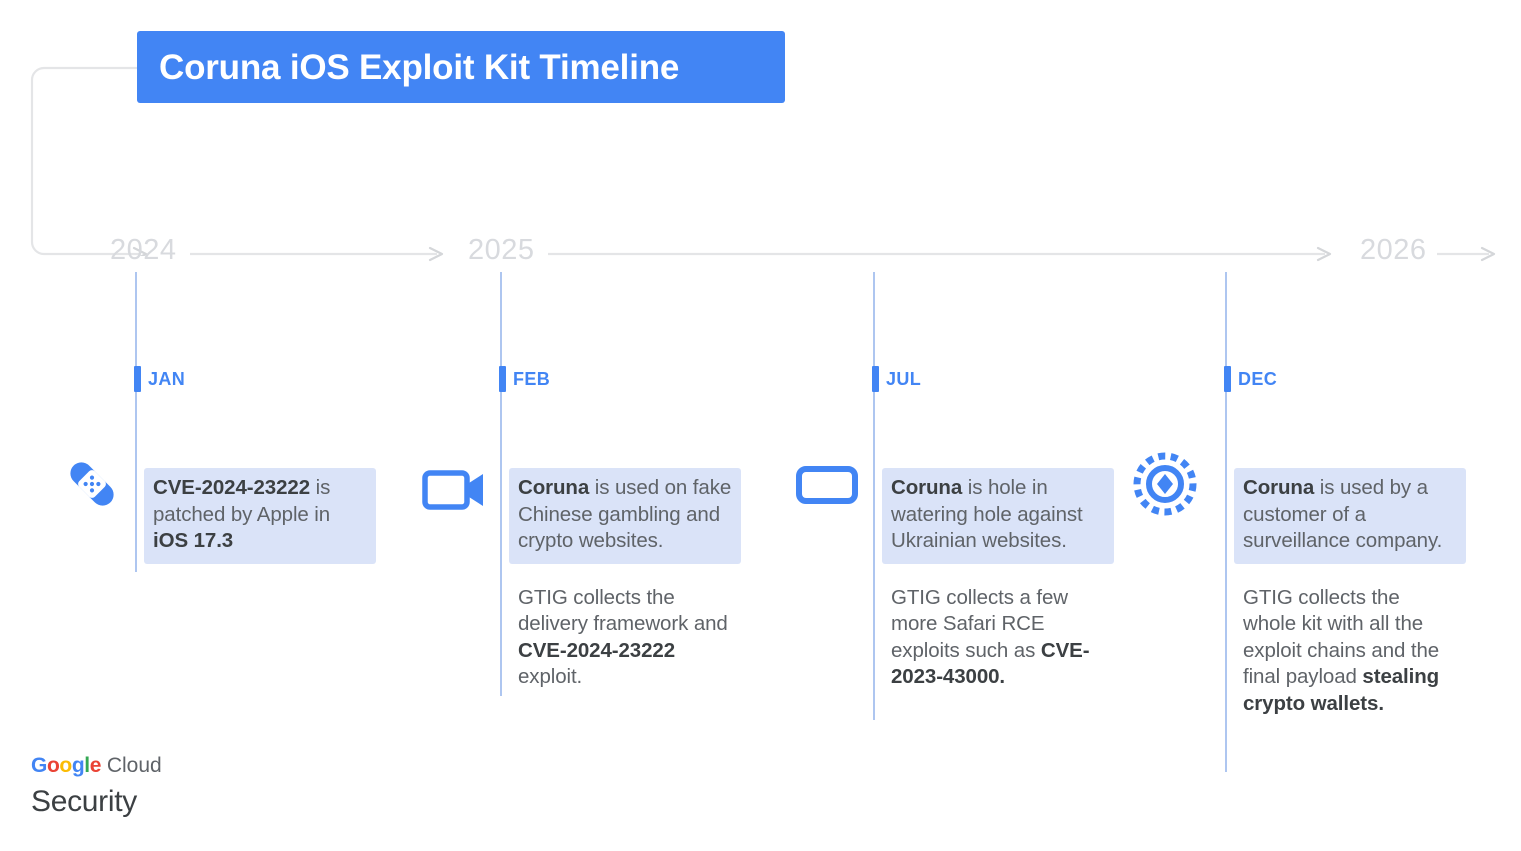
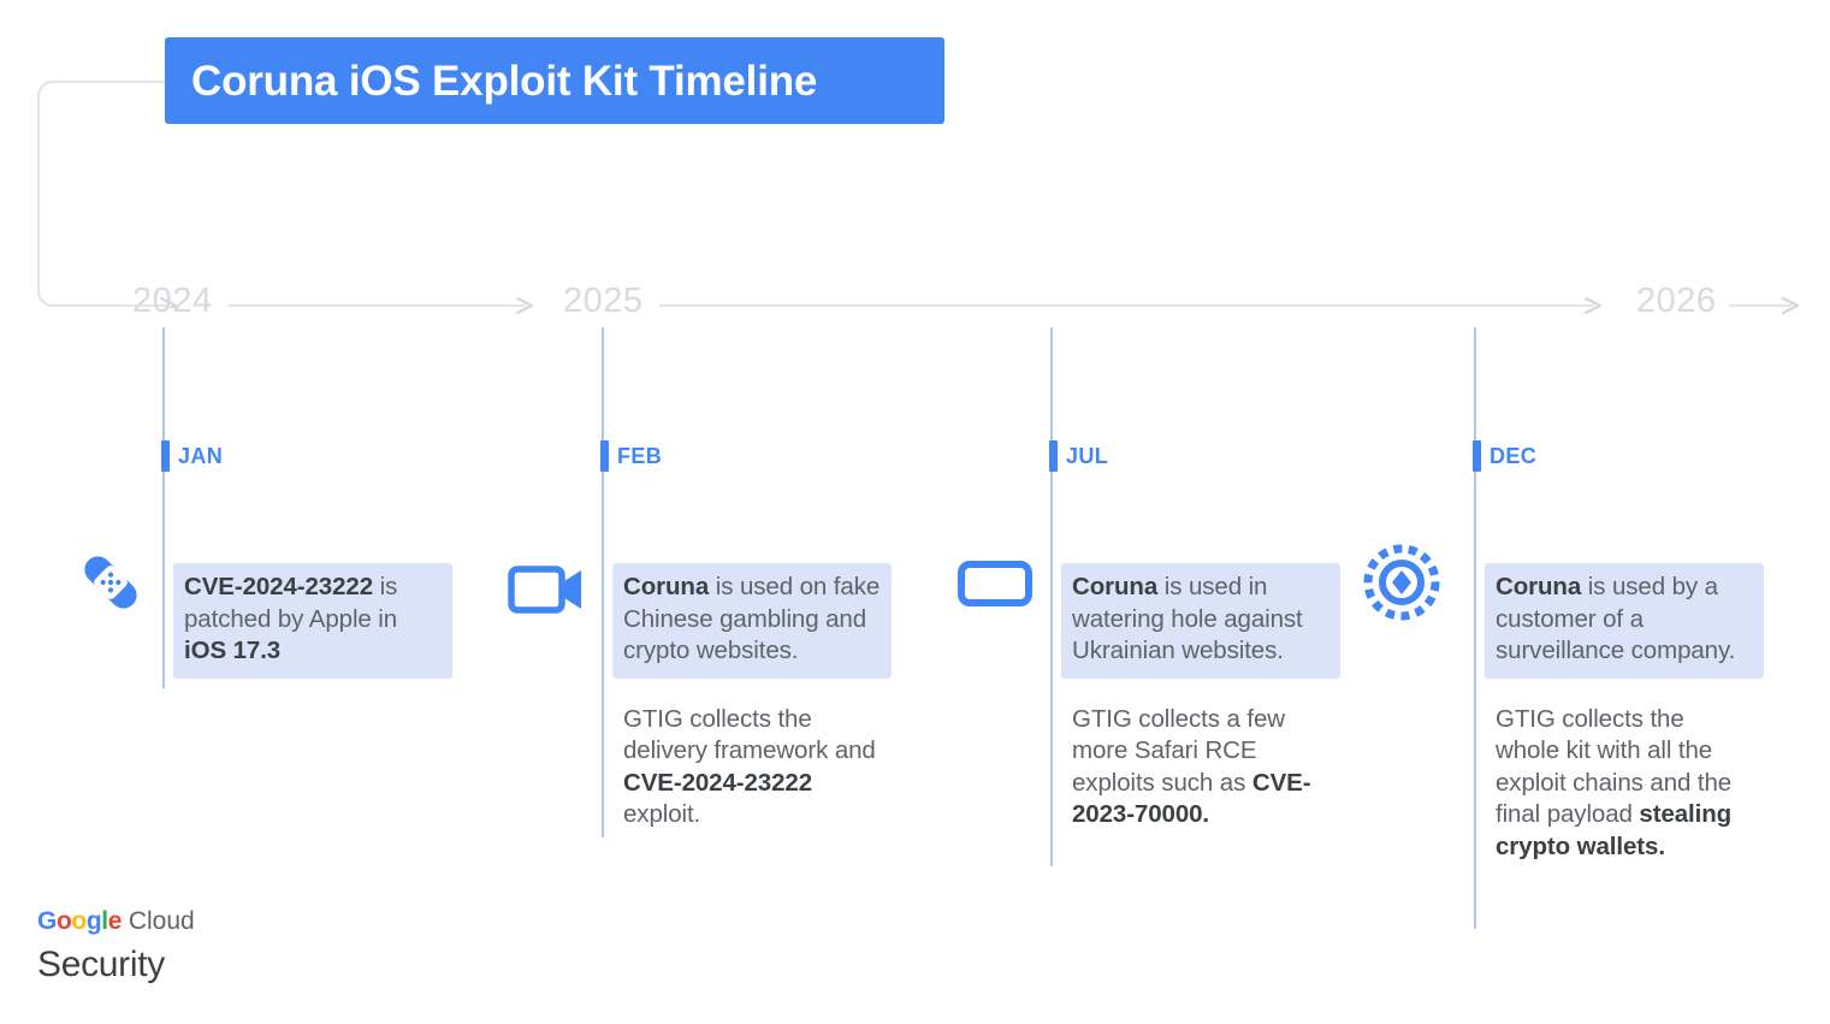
  Coruna iOS Exploit Kit Timeline
  2024
  2025
  2026
  JAN
  CVE-2024-23222 is patched by Apple in iOS 17.3
  FEB
  Coruna is used on fake Chinese gambling and crypto websites.
  GTIG collects the delivery framework and CVE-2024-23222 exploit.
  JUL
- Coruna is hole in watering hole against Ukrainian websites.
+ Coruna is used in watering hole against Ukrainian websites.
- GTIG collects a few more Safari RCE exploits such as CVE-2023-43000.
+ GTIG collects a few more Safari RCE exploits such as CVE-2023-70000.
  DEC
  Coruna is used by a customer of a surveillance company.
  GTIG collects the whole kit with all the exploit chains and the final payload stealing crypto wallets.
  Google Cloud
  Security
